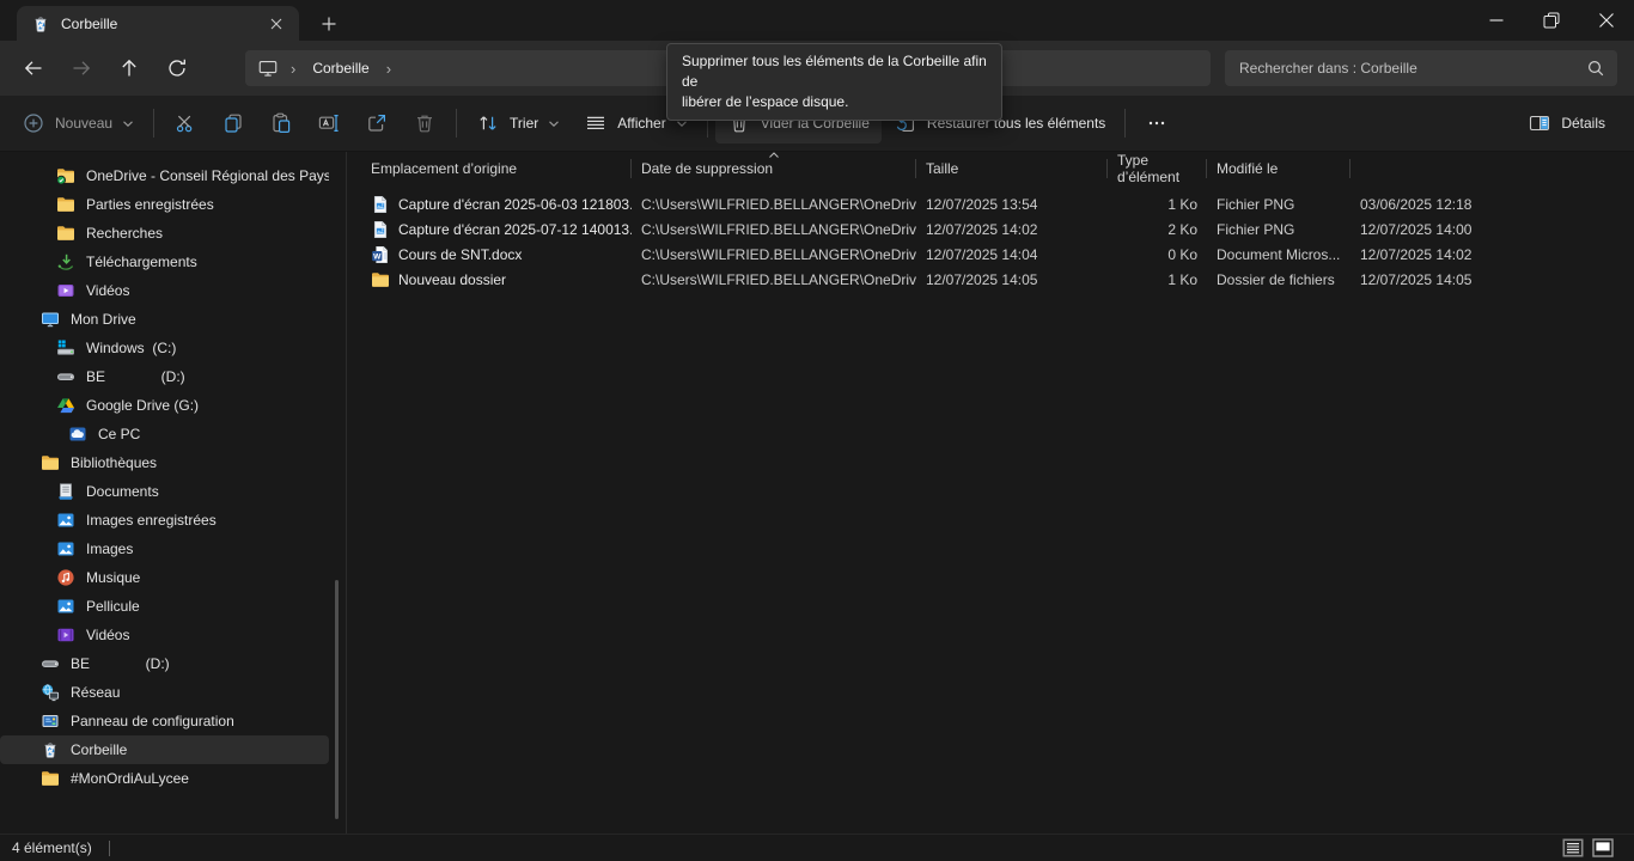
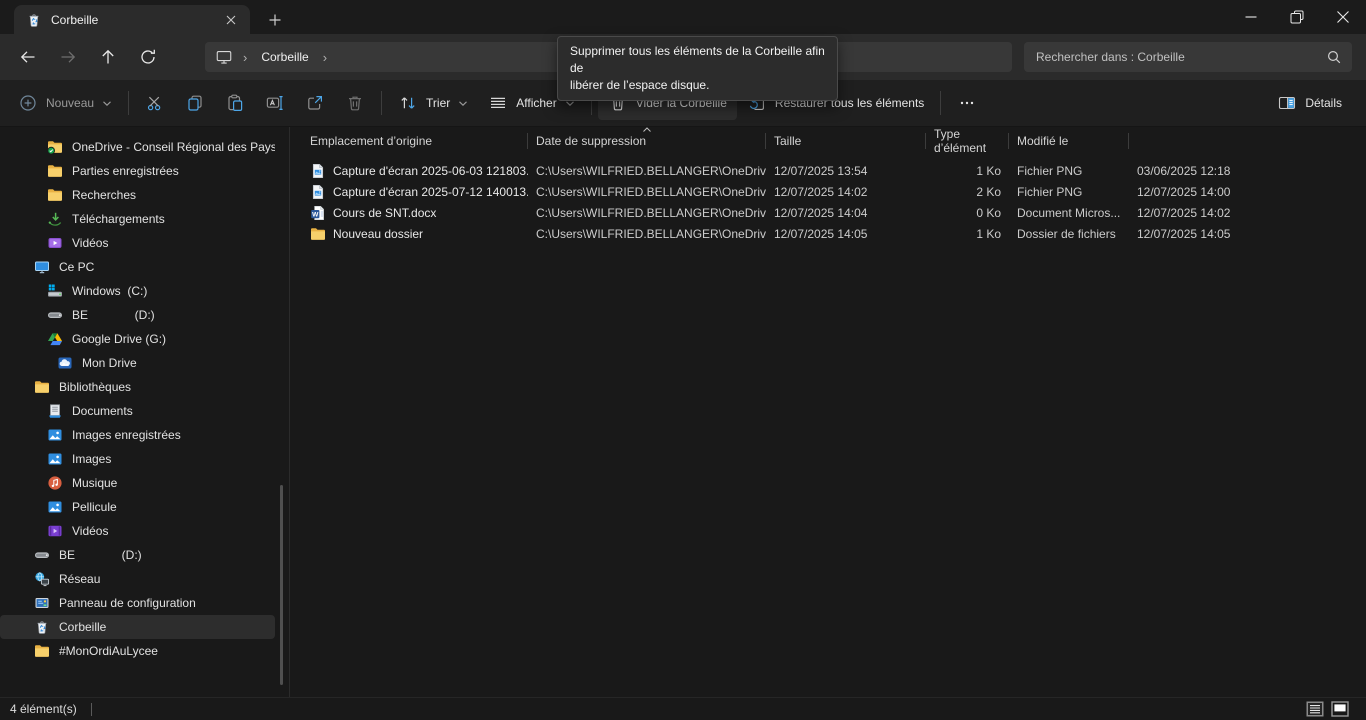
  Corbeille
  ›
  Corbeille
  ›
  Rechercher dans : Corbeille
  Supprimer tous les éléments de la Corbeille afin de
  libérer de l’espace disque.
  Nouveau
  Trier
  Afficher
  Vider la Corbeille
  Restaurer tous les éléments
  Détails
  OneDrive - Conseil Régional des Pays
  Parties enregistrées
  Recherches
  Téléchargements
  Vidéos
- Mon Drive
+ Ce PC
  Windows (C:)
  BE (D:)
  Google Drive (G:)
- Ce PC
+ Mon Drive
  Bibliothèques
  Documents
  Images enregistrées
  Images
  Musique
  Pellicule
  Vidéos
  BE (D:)
  Réseau
  Panneau de configuration
  Corbeille
  #MonOrdiAuLycee
  Emplacement d’origine
  Date de suppression
  Taille
  Type d’élément
  Modifié le
  Capture d'écran 2025-06-03 121803.
  C:\Users\WILFRIED.BELLANGER\OneDriv
  12/07/2025 13:54
  1 Ko
  Fichier PNG
  03/06/2025 12:18
  Capture d'écran 2025-07-12 140013.
  C:\Users\WILFRIED.BELLANGER\OneDriv
  12/07/2025 14:02
  2 Ko
  Fichier PNG
  12/07/2025 14:00
  Cours de SNT.docx
  C:\Users\WILFRIED.BELLANGER\OneDriv
  12/07/2025 14:04
  0 Ko
  Document Micros...
  12/07/2025 14:02
  Nouveau dossier
  C:\Users\WILFRIED.BELLANGER\OneDriv
  12/07/2025 14:05
  1 Ko
  Dossier de fichiers
  12/07/2025 14:05
  4 élément(s)
